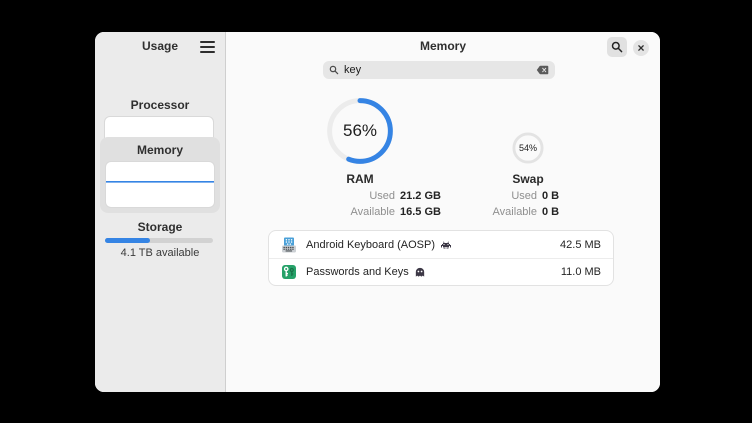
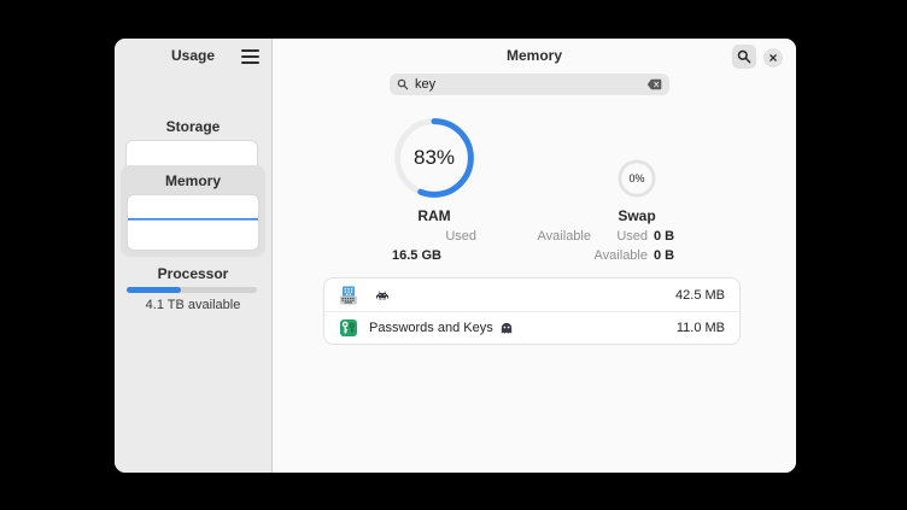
  Usage
- Processor
+ Storage
  Memory
- Storage
+ Processor
  4.1 TB available
  Memory
  ×
  key
- 56%
+ 83%
  RAM
  Used
- 21.2 GB
  Available
  16.5 GB
- 54%
+ 0%
  Swap
  Used
  0 B
  Available
  0 B
- Android Keyboard (AOSP)
  42.5 MB
  Passwords and Keys
  11.0 MB
